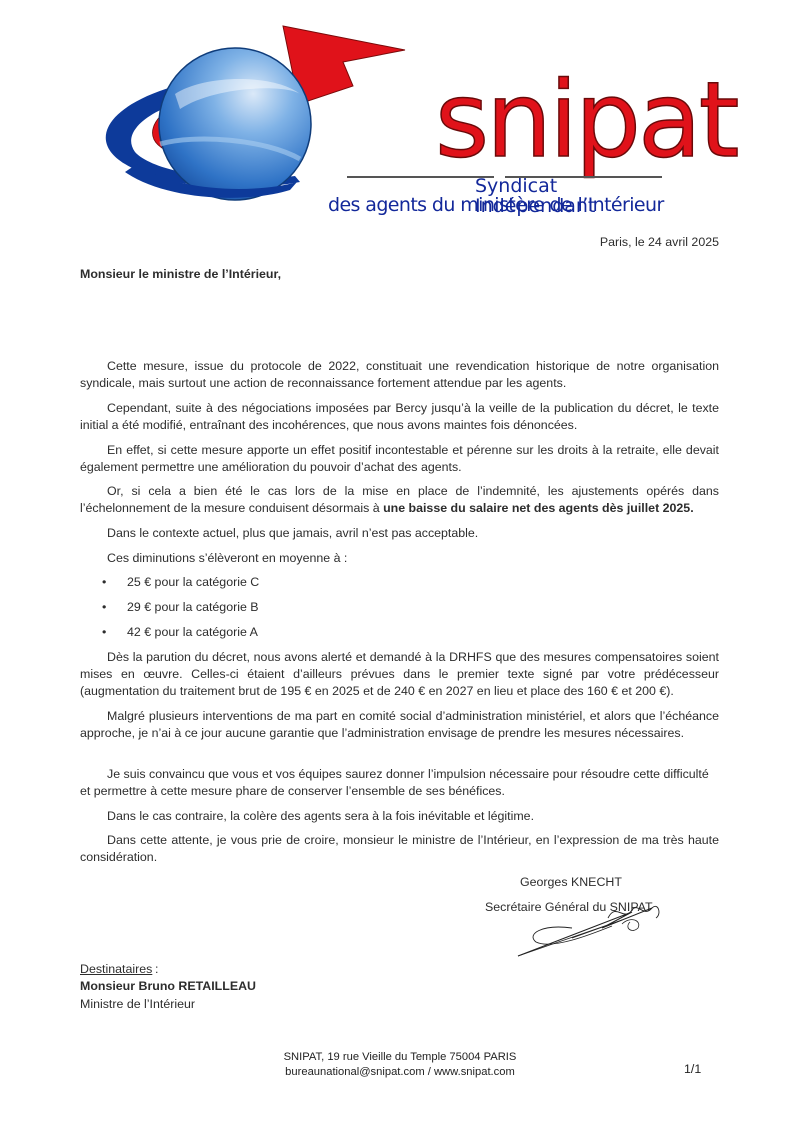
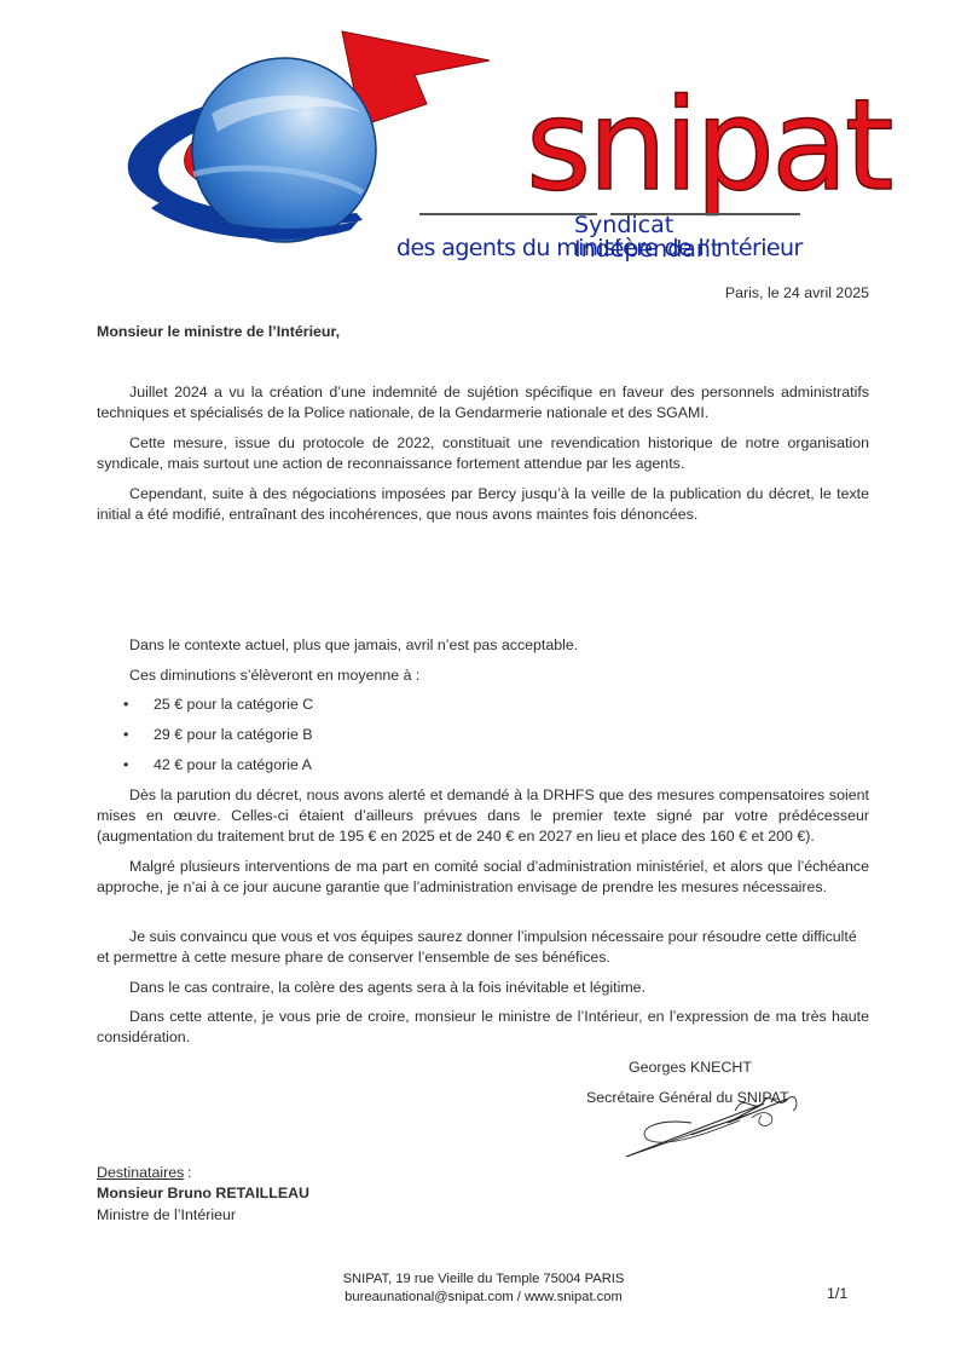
  snipat
  Syndicat Indépendant
  des agents du ministère de l’Intérieur
  Paris, le 24 avril 2025
  Monsieur le ministre de l’Intérieur,
+ Juillet 2024 a vu la création d’une indemnité de sujétion spécifique en faveur des personnels administratifs techniques et spécialisés de la Police nationale, de la Gendarmerie nationale et des SGAMI.
  Cette mesure, issue du protocole de 2022, constituait une revendication historique de notre organisation syndicale, mais surtout une action de reconnaissance fortement attendue par les agents.
  Cependant, suite à des négociations imposées par Bercy jusqu’à la veille de la publication du décret, le texte initial a été modifié, entraînant des incohérences, que nous avons maintes fois dénoncées.
- En effet, si cette mesure apporte un effet positif incontestable et pérenne sur les droits à la retraite, elle devait également permettre une amélioration du pouvoir d’achat des agents.
- Or, si cela a bien été le cas lors de la mise en place de l’indemnité, les ajustements opérés dans l’échelonnement de la mesure conduisent désormais à une baisse du salaire net des agents dès juillet 2025.
  Dans le contexte actuel, plus que jamais, avril n’est pas acceptable.
  Ces diminutions s’élèveront en moyenne à :
  • 25 € pour la catégorie C
  • 29 € pour la catégorie B
  • 42 € pour la catégorie A
  Dès la parution du décret, nous avons alerté et demandé à la DRHFS que des mesures compensatoires soient mises en œuvre. Celles-ci étaient d’ailleurs prévues dans le premier texte signé par votre prédécesseur (augmentation du traitement brut de 195 € en 2025 et de 240 € en 2027 en lieu et place des 160 € et 200 €).
  Malgré plusieurs interventions de ma part en comité social d’administration ministériel, et alors que l’échéance approche, je n’ai à ce jour aucune garantie que l’administration envisage de prendre les mesures nécessaires.
  Je suis convaincu que vous et vos équipes saurez donner l’impulsion nécessaire pour résoudre cette difficulté et permettre à cette mesure phare de conserver l’ensemble de ses bénéfices.
  Dans le cas contraire, la colère des agents sera à la fois inévitable et légitime.
  Dans cette attente, je vous prie de croire, monsieur le ministre de l’Intérieur, en l’expression de ma très haute considération.
  Georges KNECHT
  Secrétaire Général du SNIPAT
  Destinataires
  :
  Monsieur Bruno RETAILLEAU
  Ministre de l’Intérieur
  SNIPAT, 19 rue Vieille du Temple 75004 PARIS
  bureaunational@snipat.com / www.snipat.com
  1/1
